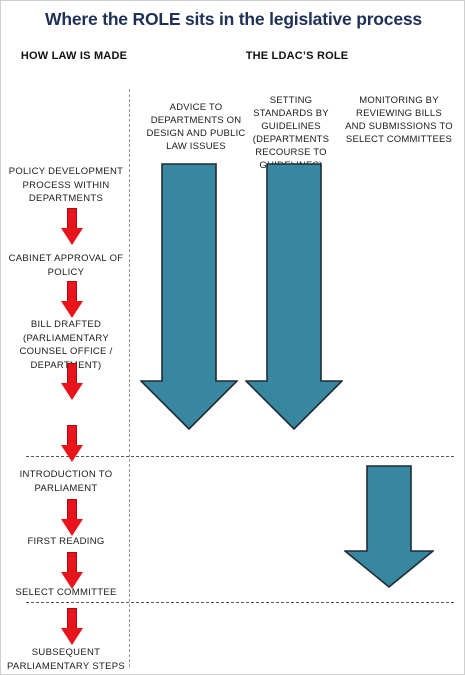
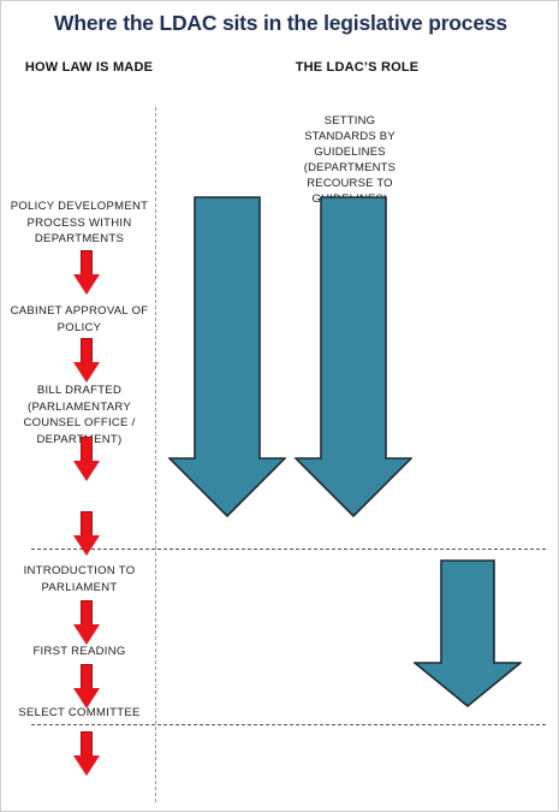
- Where the ROLE sits in the legislative process
+ Where the LDAC sits in the legislative process
  HOW LAW IS MADE
  THE LDAC’S ROLE
  POLICY DEVELOPMENT PROCESS WITHIN DEPARTMENTS
  CABINET APPROVAL OF POLICY
  BILL DRAFTED (PARLIAMENTARY COUNSEL OFFICE / DEPARENT)
  INTRODUCTION TO PARLIAMENT
  FIRST READING
  SELECT COMMITTEE
- SUBSEQUENT PARLIAMENTARY STEPS
- ADVICE TO DEPARTMENTS ON DESIGN AND PUBLIC LAW ISSUES
  SETTING STANDARDS BY GUIDELINES (DEPARTMENTS RECOURSE TO G
- MONITORING BY REVIEWING BILLS AND SUBMISSIONS TO SELECT COMMITTEES
